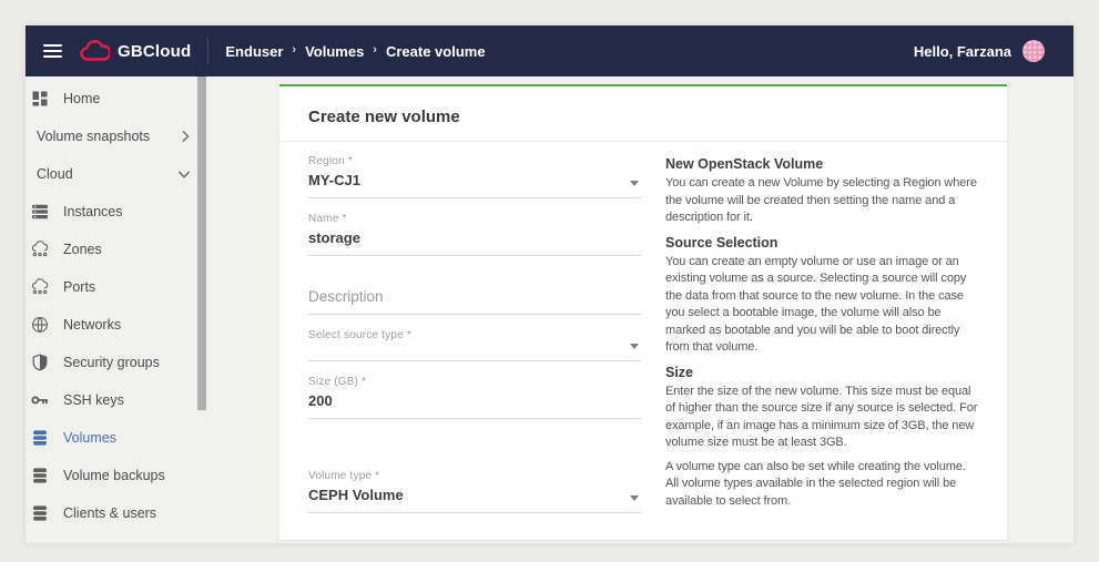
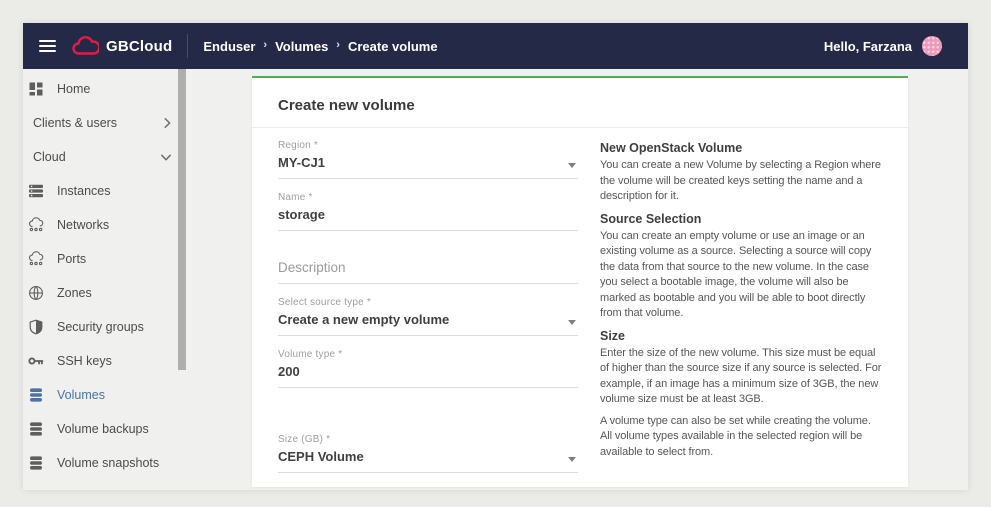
  GBCloud
  Enduser
  ›
  Volumes
  ›
  Create volume
  Hello, Farzana
  Home
- Volume snapshots
+ Clients & users
  Cloud
  Instances
- Zones
+ Networks
  Ports
- Networks
+ Zones
  Security groups
  SSH keys
  Volumes
  Volume backups
- Clients & users
+ Volume snapshots
  Create new volume
  Region *
  MY-CJ1
  Name *
  storage
  Description
  Select source type *
+ Create a new empty volume
- Size (GB) *
+ Volume type *
  200
- Volume type *
+ Size (GB) *
  CEPH Volume
  New OpenStack Volume
- You can create a new Volume by selecting a Region where the volume will be created then setting the name and a description for it.
+ You can create a new Volume by selecting a Region where the volume will be created keys setting the name and a description for it.
  Source Selection
  You can create an empty volume or use an image or an existing volume as a source. Selecting a source will copy the data from that source to the new volume. In the case you select a bootable image, the volume will also be marked as bootable and you will be able to boot directly from that volume.
  Size
  Enter the size of the new volume. This size must be equal of higher than the source size if any source is selected. For example, if an image has a minimum size of 3GB, the new volume size must be at least 3GB.
  A volume type can also be set while creating the volume. All volume types available in the selected region will be available to select from.
